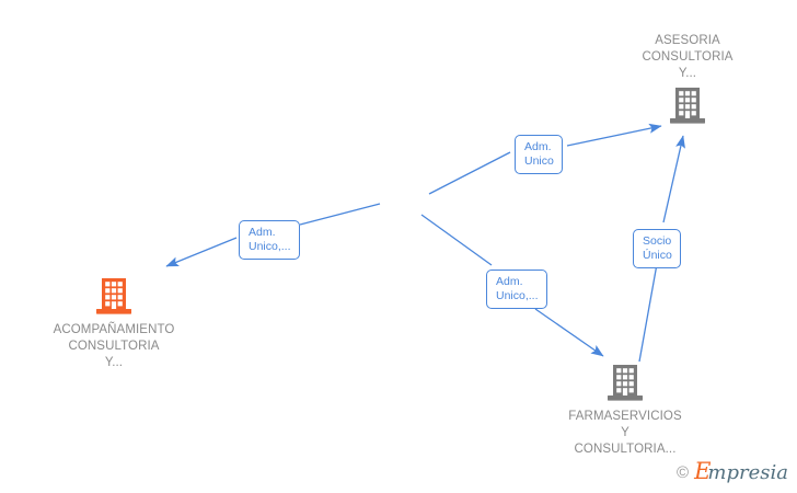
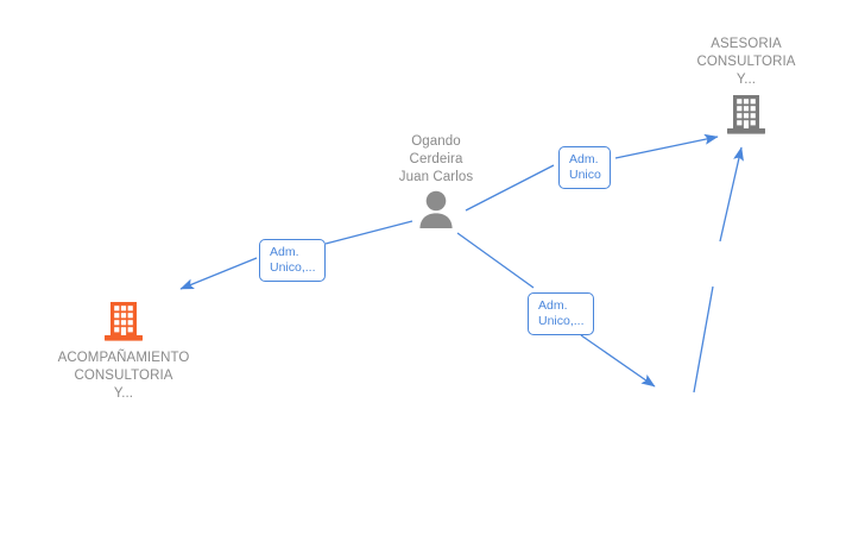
+ Ogando
+ Cerdeira
+ Juan Carlos
  ASESORIA
  CONSULTORIA
  Y...
  ACOMPAÑAMIENTO
  CONSULTORIA
  Y...
- FARMASERVICIOS
- Y
- CONSULTORIA...
  Adm.
  Unico
  Adm.
  Unico,...
  Adm.
  Unico,...
- Socio
- Único
- ©
- Empresia
